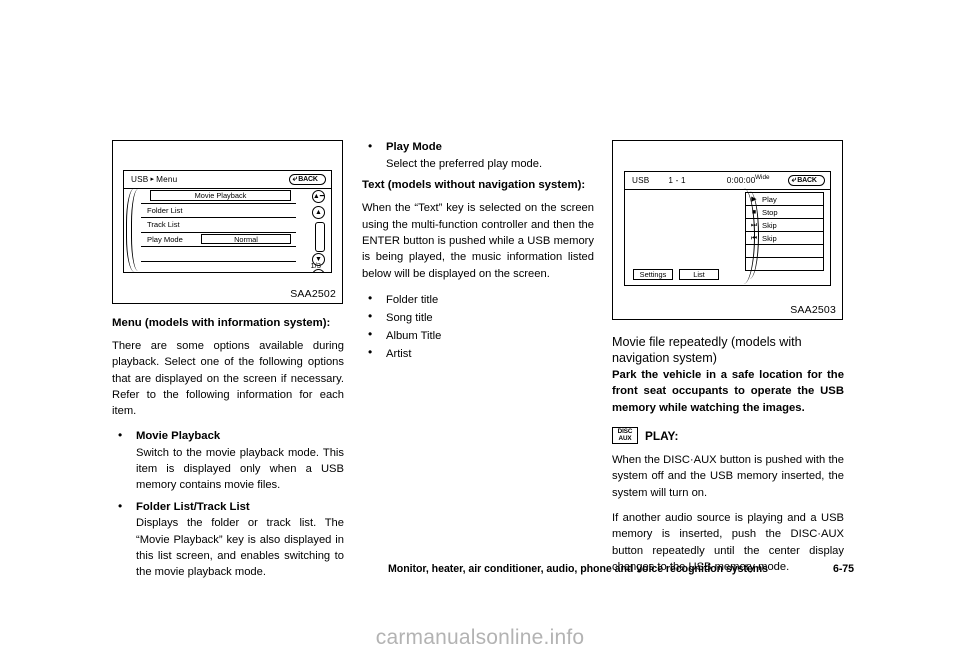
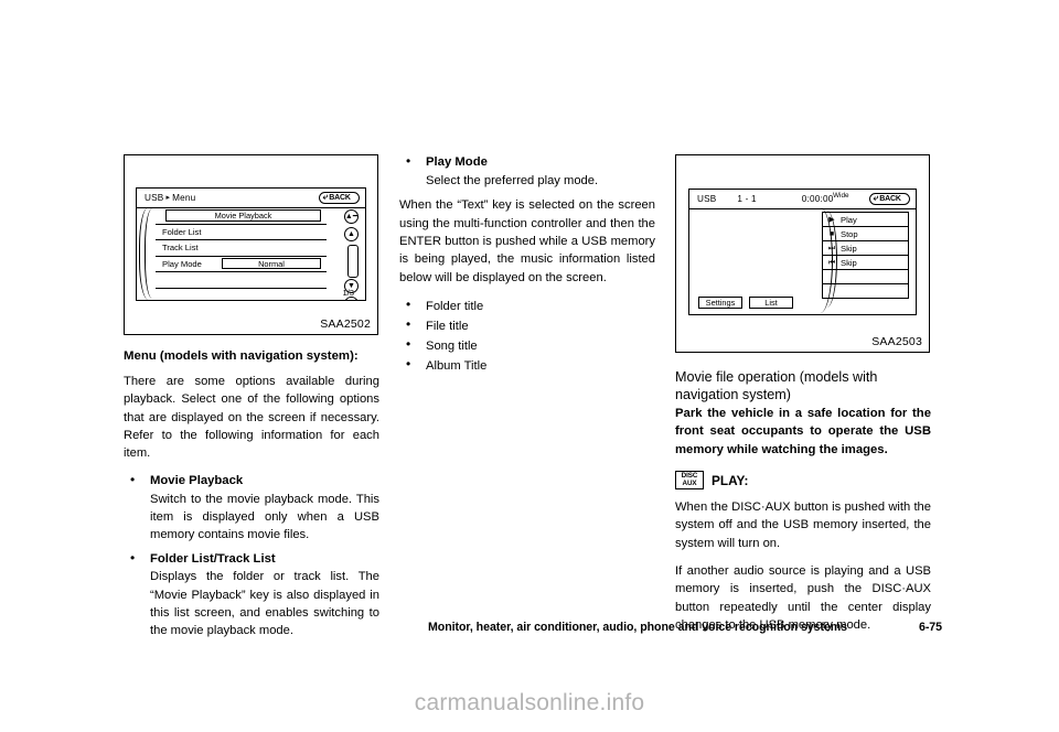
  USB Menu
  Movie Playback
  Folder List
  Track List
  Play Mode
  Normal
  1/3
  SAA2502
- Menu (models with information system):
+ Menu (models with navigation system):
  There are some options available during playback. Select one of the following options that are displayed on the screen if necessary. Refer to the following information for each item.
  Movie Playback
  Switch to the movie playback mode. This item is displayed only when a USB memory contains movie files.
  Folder List/Track List
  Displays the folder or track list. The “Movie Playback” key is also displayed in this list screen, and enables switching to the movie playback mode.
  Play Mode
  Select the preferred play mode.
- Text (models without navigation system):
  When the “Text” key is selected on the screen using the multi-function controller and then the ENTER button is pushed while a USB memory is being played, the music information listed below will be displayed on the screen.
  Folder title
+ File title
  Song title
  Album Title
- Artist
  USB 1 - 1 0:00:00
  Play
  Stop
  Skip
  Skip
  Settings
  List
  SAA2503
- Movie file repeatedly (models with navigation system)
+ Movie file operation (models with navigation system)
  Park the vehicle in a safe location for the front seat occupants to operate the USB memory while watching the images.
  PLAY:
  When the DISC·AUX button is pushed with the system off and the USB memory inserted, the system will turn on.
  If another audio source is playing and a USB memory is inserted, push the DISC·AUX button repeatedly until the center display changes to the USB memory mode.
  Monitor, heater, air conditioner, audio, phone and voice recognition systems
  6-75
  carmanualsonline.info
